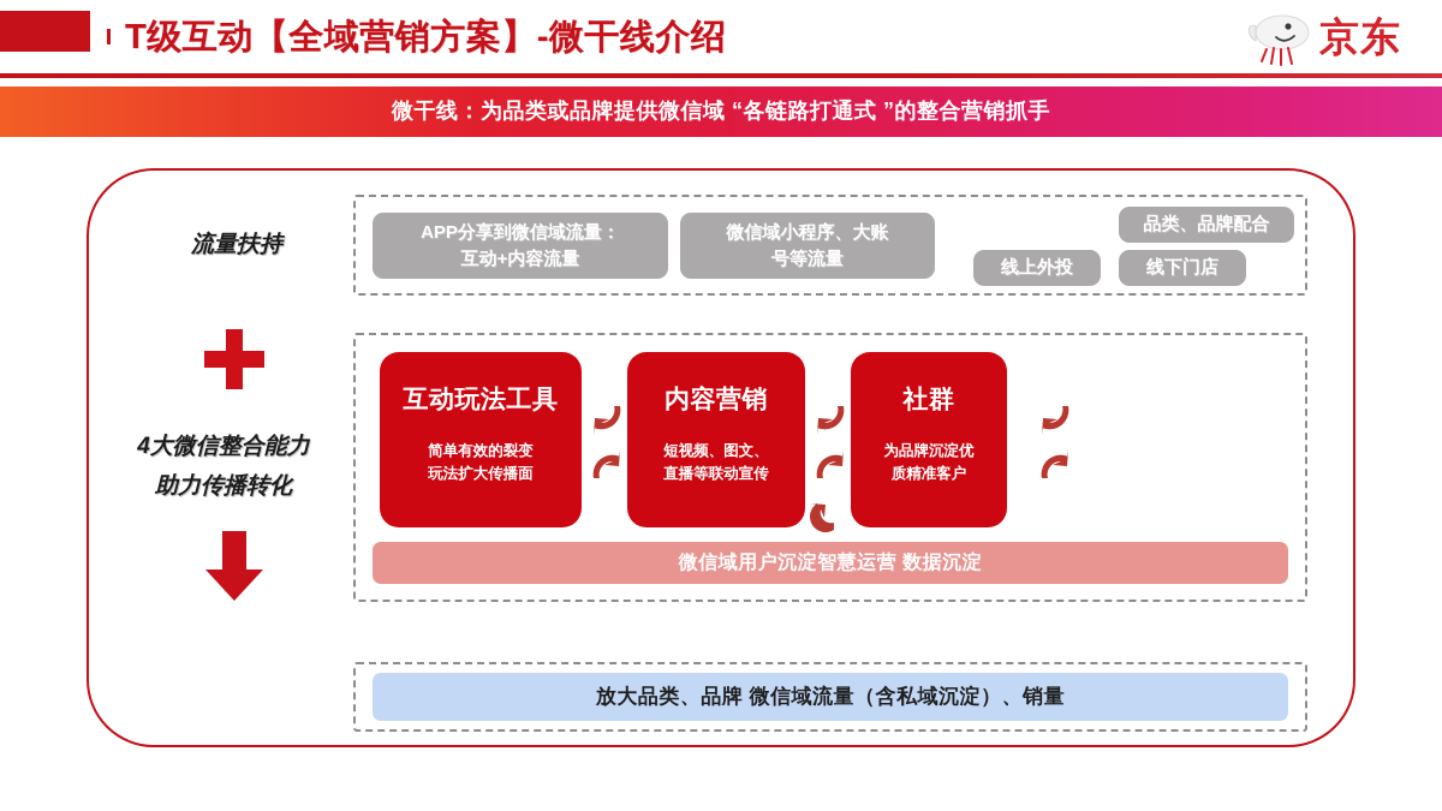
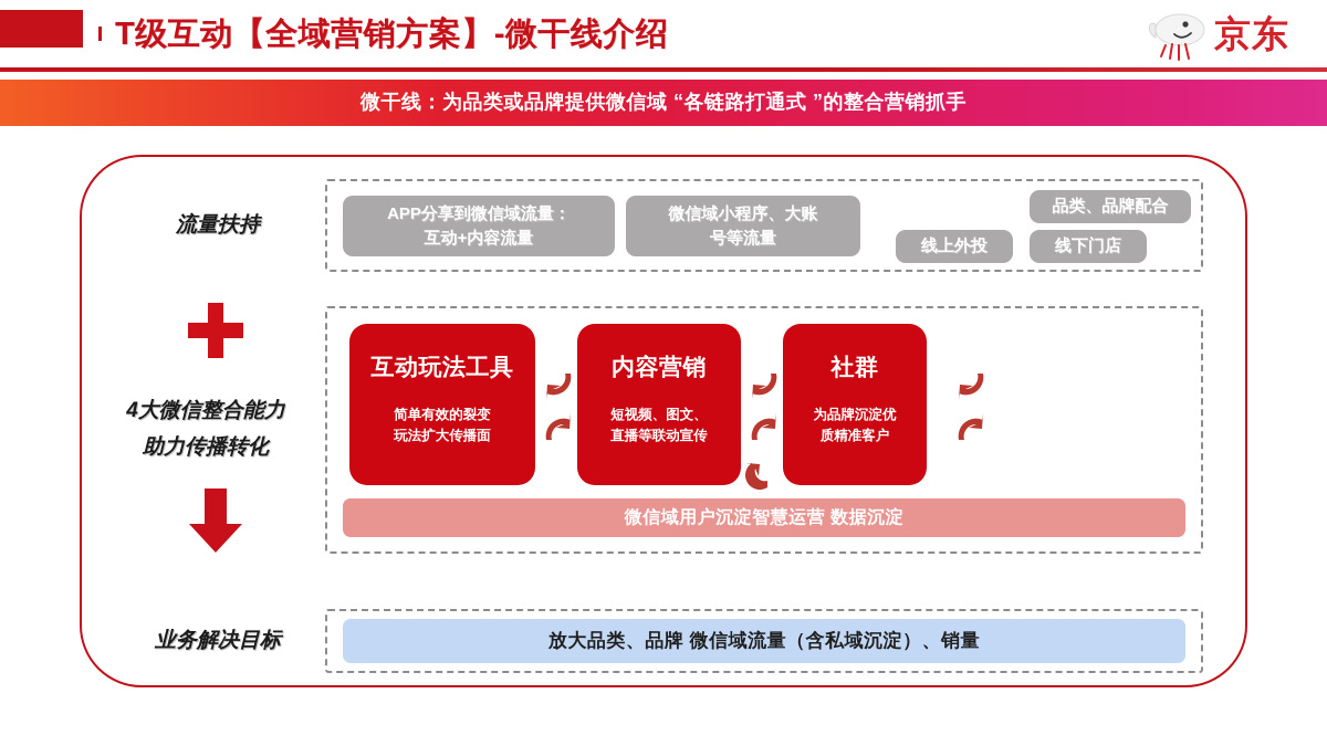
  T级互动【全域营销方案】-微干线介绍
  京东
  微干线：为品类或品牌提供微信域 “各链路打通式 ”的整合营销抓手
  流量扶持
  4大微信整合能力
  助力传播转化
+ 业务解决目标
  APP分享到微信域流量：
  互动+内容流量
  微信域小程序、大账
  号等流量
  品类、品牌配合
  线上外投
  线下门店
  互动玩法工具
  简单有效的裂变
  玩法扩大传播面
  内容营销
  短视频、图文、
  直播等联动宣传
  社群
  为品牌沉淀优
  质精准客户
  微信域用户沉淀智慧运营 数据沉淀
  放大品类、品牌 微信域流量（含私域沉淀）、销量
